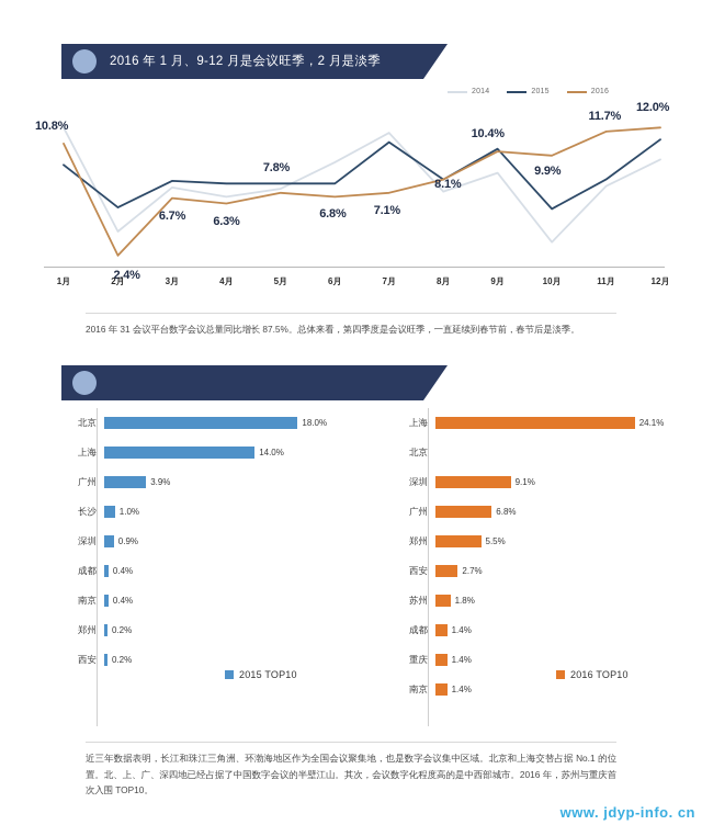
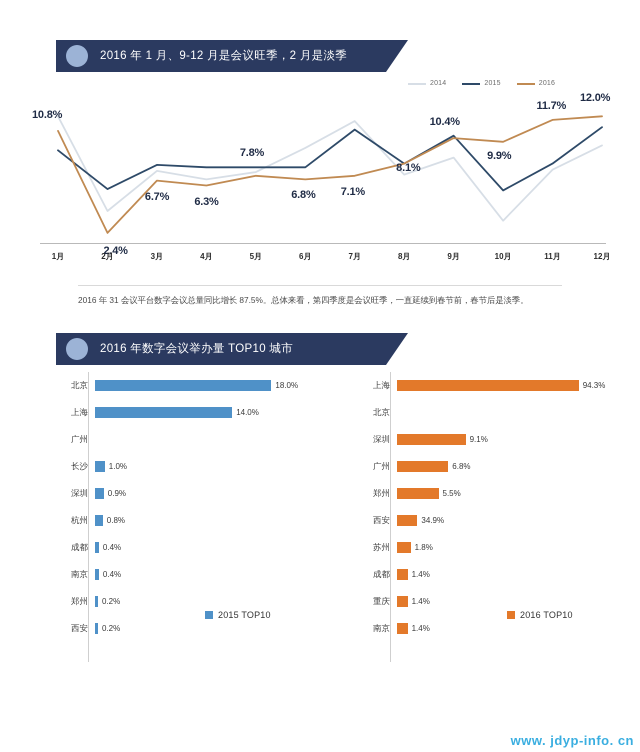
  2016 年 1 月、9-12 月是会议旺季，2 月是淡季
  10.8%
  2.4%
  6.7%
  6.3%
  7.8%
  6.8%
  7.1%
  8.1%
  10.4%
  9.9%
  11.7%
  12.0%
  1月
  2月
  3月
  4月
  5月
  6月
  7月
  8月
  9月
  10月
  11月
  12月
  2016 年 31 会议平台数字会议总量同比增长 87.5%。总体来看，第四季度是会议旺季，一直延续到春节前，春节后是淡季。
+ 2016 年数字会议举办量 TOP10 城市
  北京
  18.0%
  上海
  14.0%
  广州
- 3.9%
  长沙
  1.0%
  深圳
  0.9%
+ 杭州
+ 0.8%
  成都
  0.4%
  南京
  0.4%
  郑州
  0.2%
  西安
  0.2%
  2015 TOP10
  上海
- 24.1%
+ 94.3%
  北京
  深圳
  9.1%
  广州
  6.8%
  郑州
  5.5%
  西安
- 2.7%
+ 34.9%
  苏州
  1.8%
  成都
  1.4%
  重庆
  1.4%
  南京
  1.4%
  2016 TOP10
- 近三年数据表明，长江和珠江三角洲、环渤海地区作为全国会议聚集地，也是数字会议集中区域。北京和上海交替占据 No.1 的位置。北、上、广、深四地已经占据了中国数字会议的半壁江山。其次，会议数字化程度高的是中西部城市。2016 年，苏州与重庆首次入围 TOP10。
  www. jdyp-info. cn
